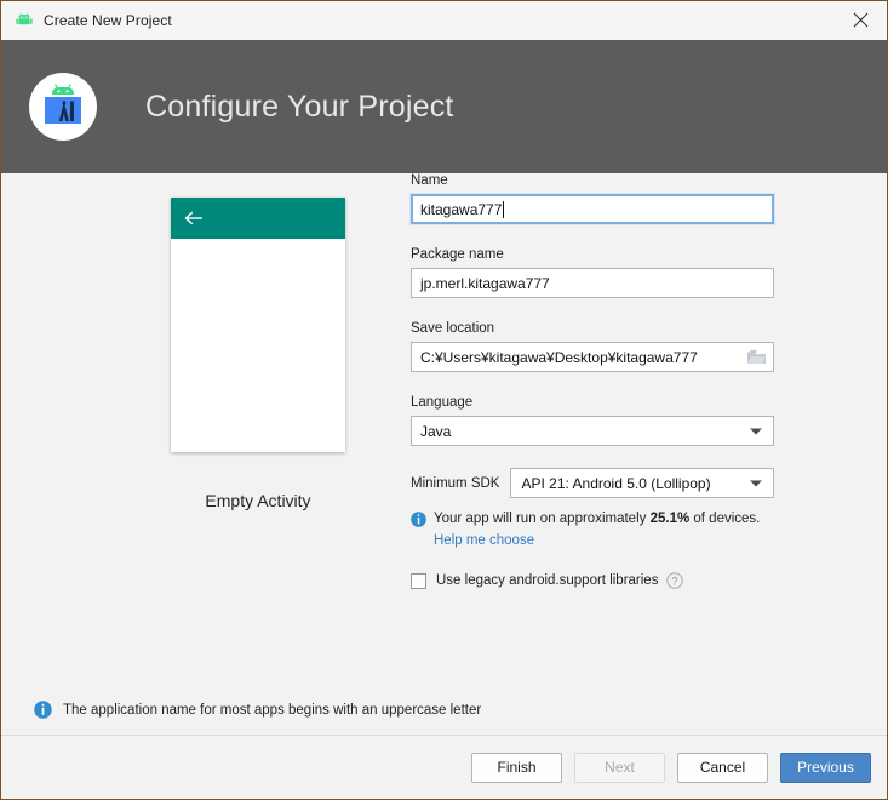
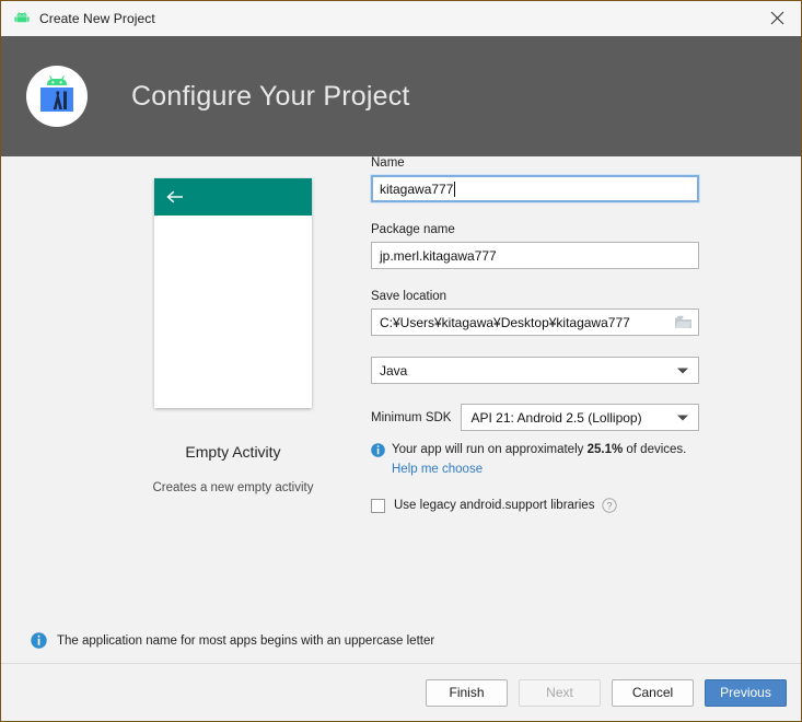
  Create New Project
  Configure Your Project
  Empty Activity
+ Creates a new empty activity
  Name
  kitagawa777
  Package name
  jp.merl.kitagawa777
  Save location
  C:¥Users¥kitagawa¥Desktop¥kitagawa777
- Language
  Java
  Minimum SDK
- API 21: Android 5.0 (Lollipop)
+ API 21: Android 2.5 (Lollipop)
  Your app will run on approximately 25.1% of devices.
  Help me choose
  Use legacy android.support libraries
  ?
  The application name for most apps begins with an uppercase letter
  Finish
  Next
  Cancel
  Previous
